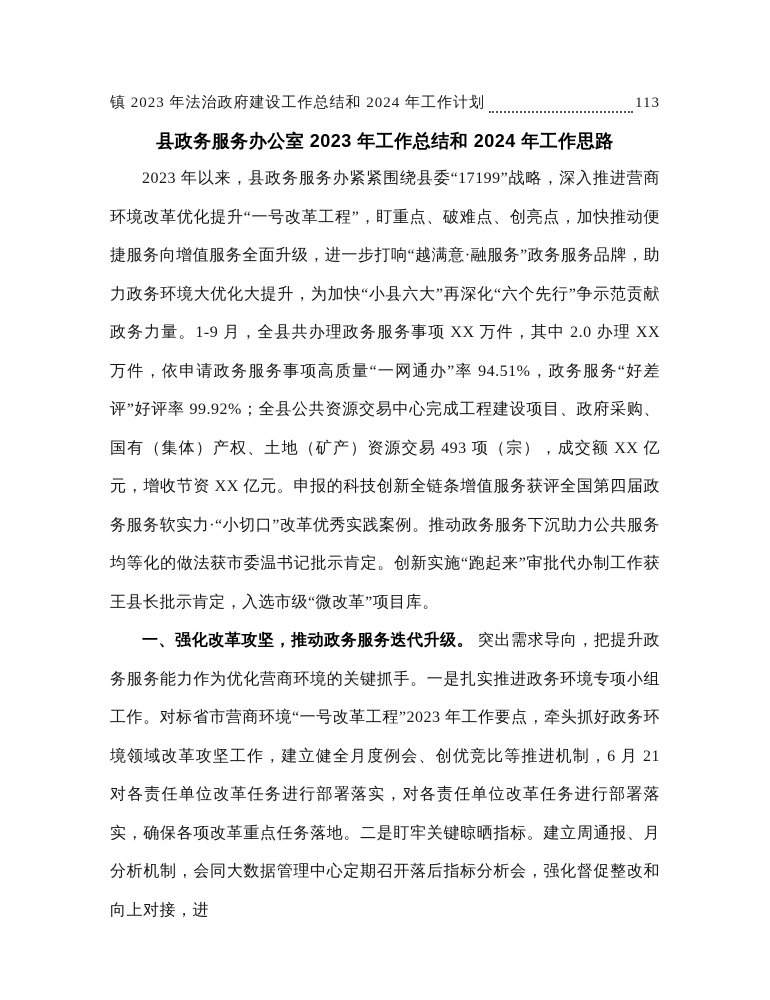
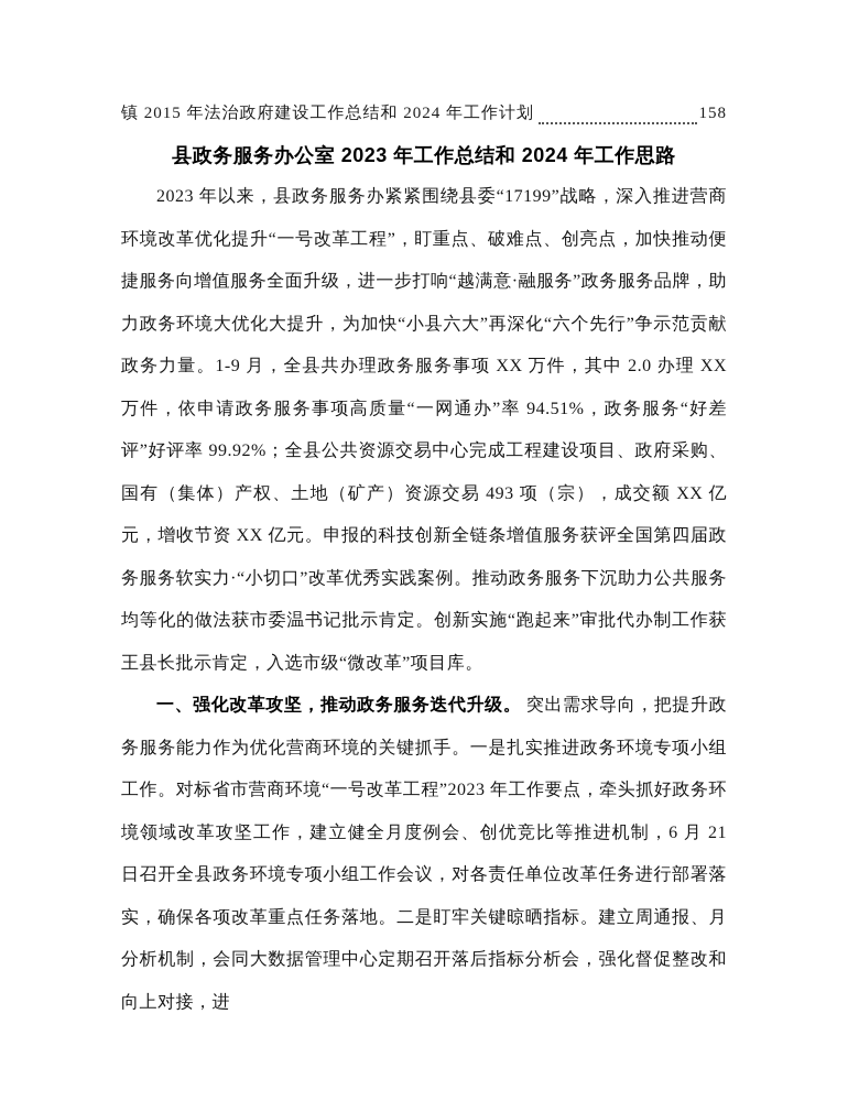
- 镇 2023 年法治政府建设工作总结和 2024 年工作计划
+ 镇 2015 年法治政府建设工作总结和 2024 年工作计划
- 113
+ 158
  县政务服务办公室 2023 年工作总结和 2024 年工作思路
  2023 年以来，县政务服务办紧紧围绕县委“17199”战略，深入推进营商环境改革优化提升“一号改革工程”，盯重点、破难点、创亮点，加快推动便捷服务向增值服务全面升级，进一步打响“越满意·融服务”政务服务品牌，助力政务环境大优化大提升，为加快“小县六大”再深化“六个先行”争示范贡献政务力量。1-9 月，全县共办理政务服务事项 XX 万件，其中 2.0 办理 XX 万件，依申请政务服务事项高质量“一网通办”率 94.51%，政务服务“好差评”好评率 99.92%；全县公共资源交易中心完成工程建设项目、政府采购、国有（集体）产权、土地（矿产）资源交易 493 项（宗），成交额 XX 亿元，增收节资 XX 亿元。申报的科技创新全链条增值服务获评全国第四届政务服务软实力·“小切口”改革优秀实践案例。推动政务服务下沉助力公共服务均等化的做法获市委温书记批示肯定。创新实施“跑起来”审批代办制工作获王县长批示肯定，入选市级“微改革”项目库。
- 一、强化改革攻坚，推动政务服务迭代升级。 突出需求导向，把提升政务服务能力作为优化营商环境的关键抓手。一是扎实推进政务环境专项小组工作。对标省市营商环境“一号改革工程”2023 年工作要点，牵头抓好政务环境领域改革攻坚工作，建立健全月度例会、创优竞比等推进机制，6 月 21 对各责任单位改革任务进行部署落实，对各责任单位改革任务进行部署落实，确保各项改革重点任务落地。二是盯牢关键晾晒指标。建立周通报、月分析机制，会同大数据管理中心定期召开落后指标分析会，强化督促整改和向上对接，进
+ 一、强化改革攻坚，推动政务服务迭代升级。 突出需求导向，把提升政务服务能力作为优化营商环境的关键抓手。一是扎实推进政务环境专项小组工作。对标省市营商环境“一号改革工程”2023 年工作要点，牵头抓好政务环境领域改革攻坚工作，建立健全月度例会、创优竞比等推进机制，6 月 21 日召开全县政务环境专项小组工作会议，对各责任单位改革任务进行部署落实，确保各项改革重点任务落地。二是盯牢关键晾晒指标。建立周通报、月分析机制，会同大数据管理中心定期召开落后指标分析会，强化督促整改和向上对接，进
